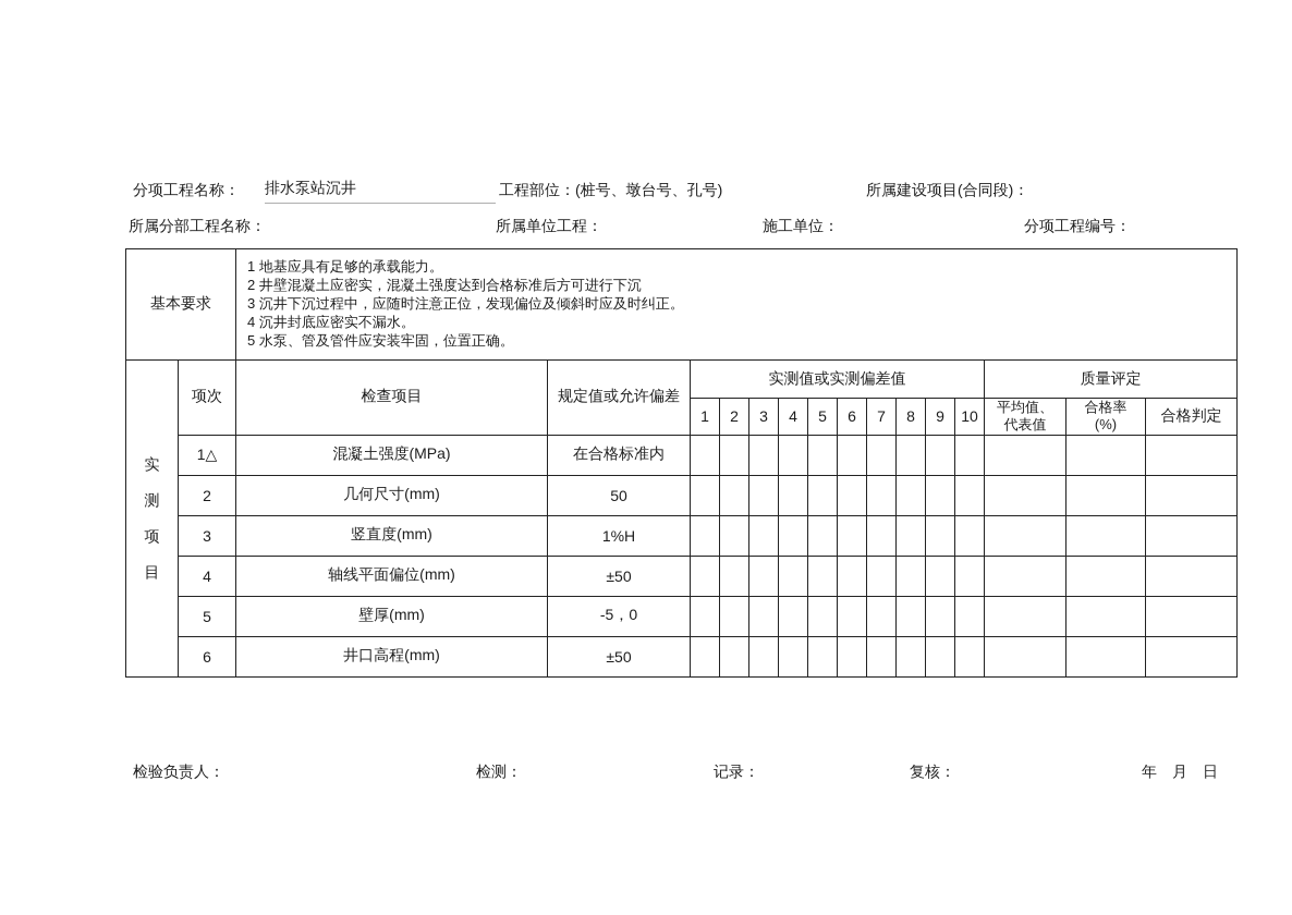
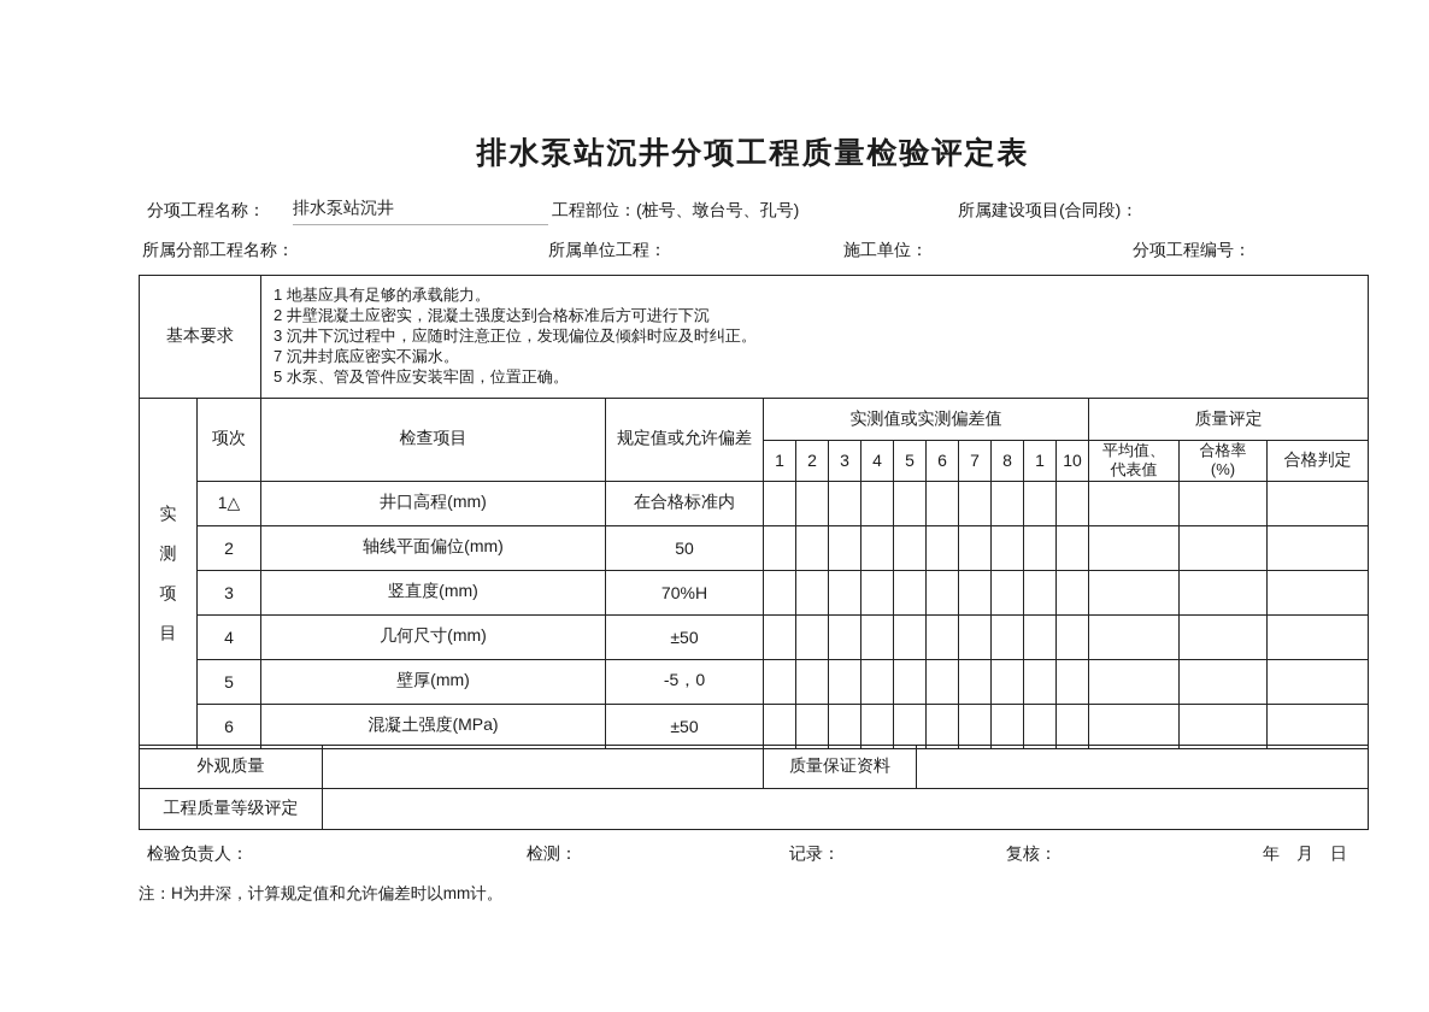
+ 排水泵站沉井分项工程质量检验评定表
  分项工程名称：
  排水泵站沉井
  工程部位：(桩号、墩台号、孔号)
  所属建设项目(合同段)：
  所属分部工程名称：
  所属单位工程：
  施工单位：
  分项工程编号：
- 基本要求	1 地基应具有足够的承载能力。 2 井壁混凝土应密实，混凝土强度达到合格标准后方可进行下沉 3 沉井下沉过程中，应随时注意正位，发现偏位及倾斜时应及时纠正。 4 沉井封底应密实不漏水。 5 水泵、管及管件应安装牢固，位置正确。
+ 基本要求	1 地基应具有足够的承载能力。 2 井壁混凝土应密实，混凝土强度达到合格标准后方可进行下沉 3 沉井下沉过程中，应随时注意正位，发现偏位及倾斜时应及时纠正。 7 沉井封底应密实不漏水。 5 水泵、管及管件应安装牢固，位置正确。
  实 测 项 目	项次	检查项目	规定值或允许偏差	实测值或实测偏差值	质量评定
- 1	2	3	4	5	6	7	8	9	10	平均值、 代表值	合格率 (%)	合格判定
+ 1	2	3	4	5	6	7	8	1	10	平均值、 代表值	合格率 (%)	合格判定
- 1△	混凝土强度(MPa)	在合格标准内
+ 1△	井口高程(mm)	在合格标准内
- 2	几何尺寸(mm)	50
+ 2	轴线平面偏位(mm)	50
- 3	竖直度(mm)	1%H
+ 3	竖直度(mm)	70%H
- 4	轴线平面偏位(mm)	±50
+ 4	几何尺寸(mm)	±50
  5	壁厚(mm)	-5，0
- 6	井口高程(mm)	±50
+ 6	混凝土强度(MPa)	±50
+ 外观质量		质量保证资料
+ 工程质量等级评定
  检验负责人：
  检测：
  记录：
  复核：
  年 月 日
+ 注：H为井深，计算规定值和允许偏差时以mm计。
